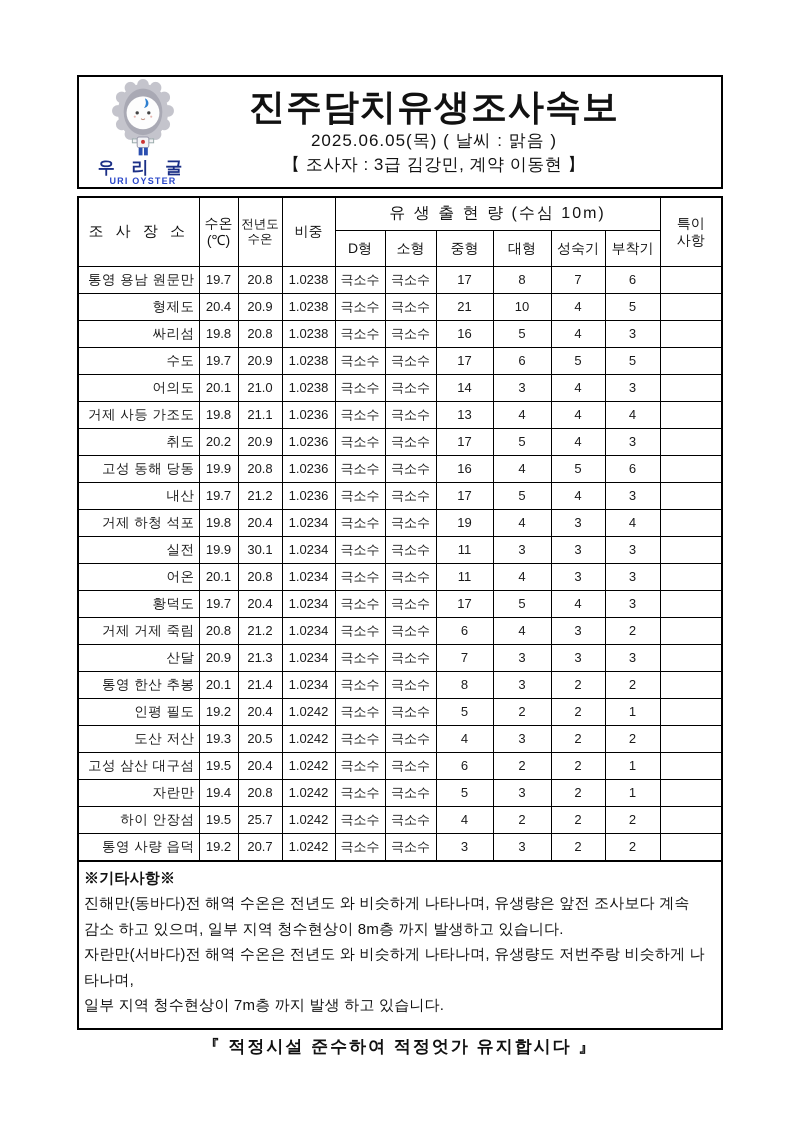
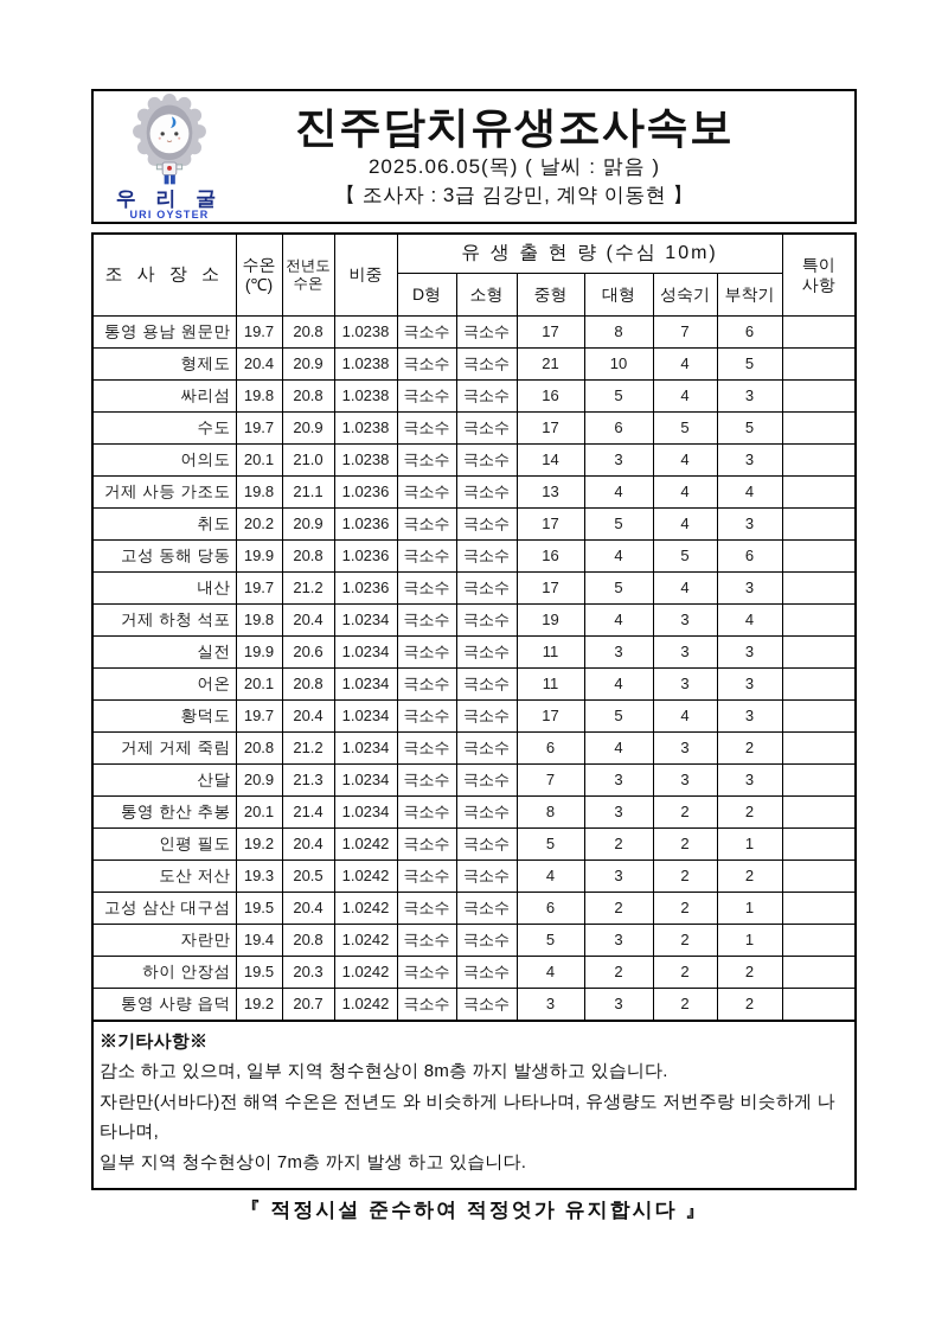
  우 리 굴
  URI OYSTER
  진주담치유생조사속보
  2025.06.05(목) ( 날씨 : 맑음 )
  【 조사자 : 3급 김강민, 계약 이동현 】
  조 사 장 소	수온 (℃)	전년도 수온	비중	유 생 출 현 량 (수심 10m)	특이 사항
  D형	소형	중형	대형	성숙기	부착기
  통영 용남 원문만	19.7	20.8	1.0238	극소수	극소수	17	8	7	6
  형제도	20.4	20.9	1.0238	극소수	극소수	21	10	4	5
  싸리섬	19.8	20.8	1.0238	극소수	극소수	16	5	4	3
  수도	19.7	20.9	1.0238	극소수	극소수	17	6	5	5
  어의도	20.1	21.0	1.0238	극소수	극소수	14	3	4	3
  거제 사등 가조도	19.8	21.1	1.0236	극소수	극소수	13	4	4	4
  취도	20.2	20.9	1.0236	극소수	극소수	17	5	4	3
  고성 동해 당동	19.9	20.8	1.0236	극소수	극소수	16	4	5	6
  내산	19.7	21.2	1.0236	극소수	극소수	17	5	4	3
  거제 하청 석포	19.8	20.4	1.0234	극소수	극소수	19	4	3	4
- 실전	19.9	30.1	1.0234	극소수	극소수	11	3	3	3
+ 실전	19.9	20.6	1.0234	극소수	극소수	11	3	3	3
  어온	20.1	20.8	1.0234	극소수	극소수	11	4	3	3
  황덕도	19.7	20.4	1.0234	극소수	극소수	17	5	4	3
  거제 거제 죽림	20.8	21.2	1.0234	극소수	극소수	6	4	3	2
  산달	20.9	21.3	1.0234	극소수	극소수	7	3	3	3
  통영 한산 추봉	20.1	21.4	1.0234	극소수	극소수	8	3	2	2
  인평 필도	19.2	20.4	1.0242	극소수	극소수	5	2	2	1
  도산 저산	19.3	20.5	1.0242	극소수	극소수	4	3	2	2
  고성 삼산 대구섬	19.5	20.4	1.0242	극소수	극소수	6	2	2	1
  자란만	19.4	20.8	1.0242	극소수	극소수	5	3	2	1
- 하이 안장섬	19.5	25.7	1.0242	극소수	극소수	4	2	2	2
+ 하이 안장섬	19.5	20.3	1.0242	극소수	극소수	4	2	2	2
  통영 사량 읍덕	19.2	20.7	1.0242	극소수	극소수	3	3	2	2
  ※기타사항※
- 진해만(동바다)전 해역 수온은 전년도 와 비슷하게 나타나며, 유생량은 앞전 조사보다 계속
  감소 하고 있으며, 일부 지역 청수현상이 8m층 까지 발생하고 있습니다.
  자란만(서바다)전 해역 수온은 전년도 와 비슷하게 나타나며, 유생량도 저번주랑 비슷하게 나타나며,
  일부 지역 청수현상이 7m층 까지 발생 하고 있습니다.
  『 적정시설 준수하여 적정엇가 유지합시다 』
